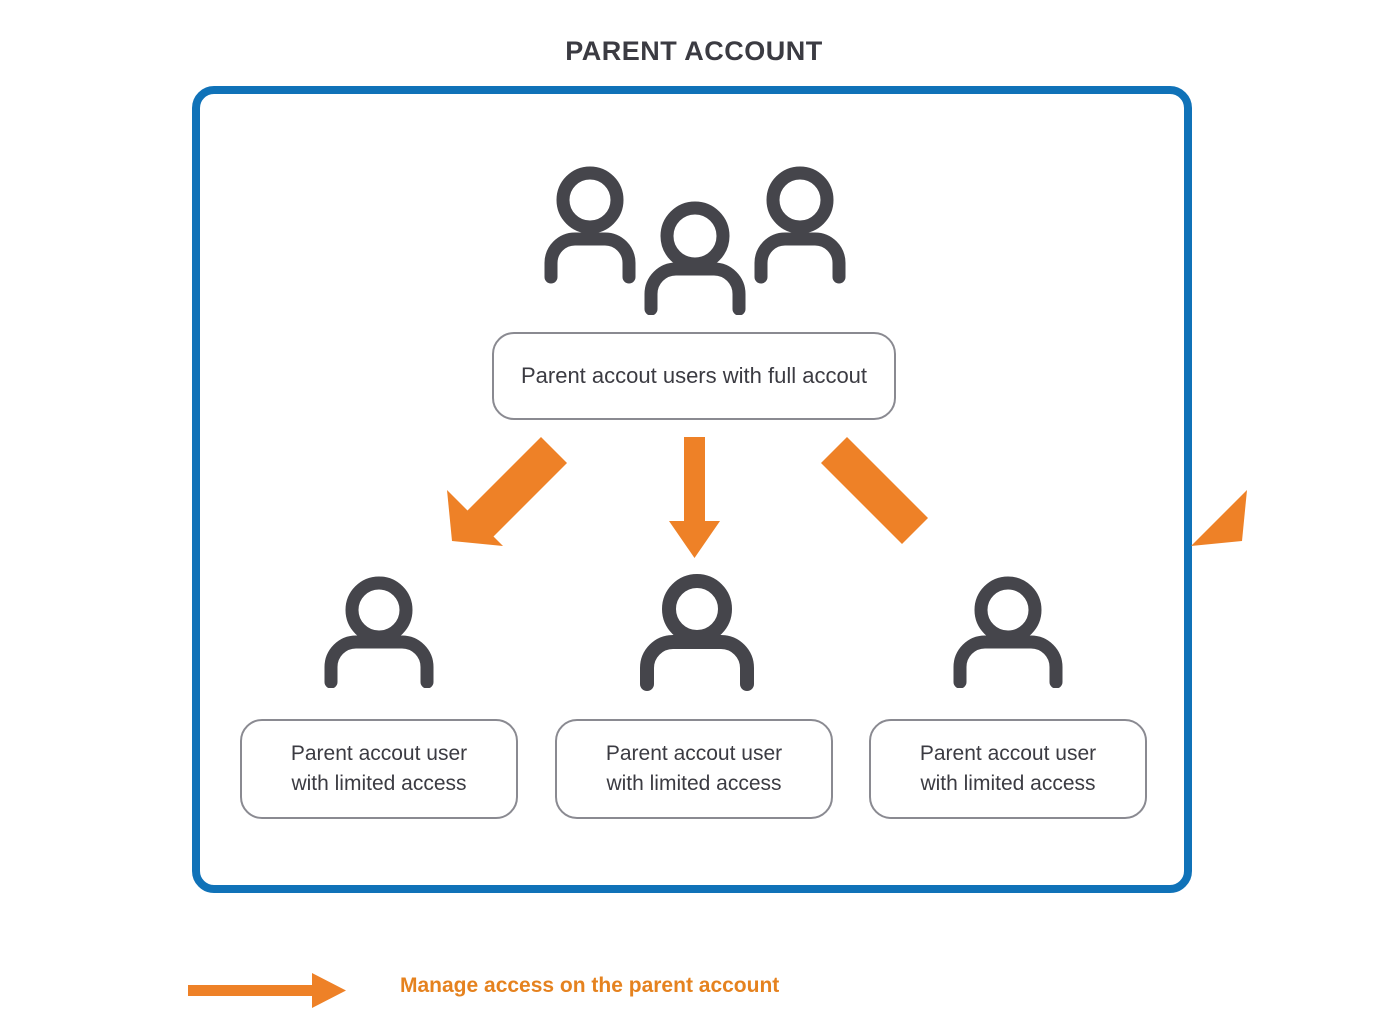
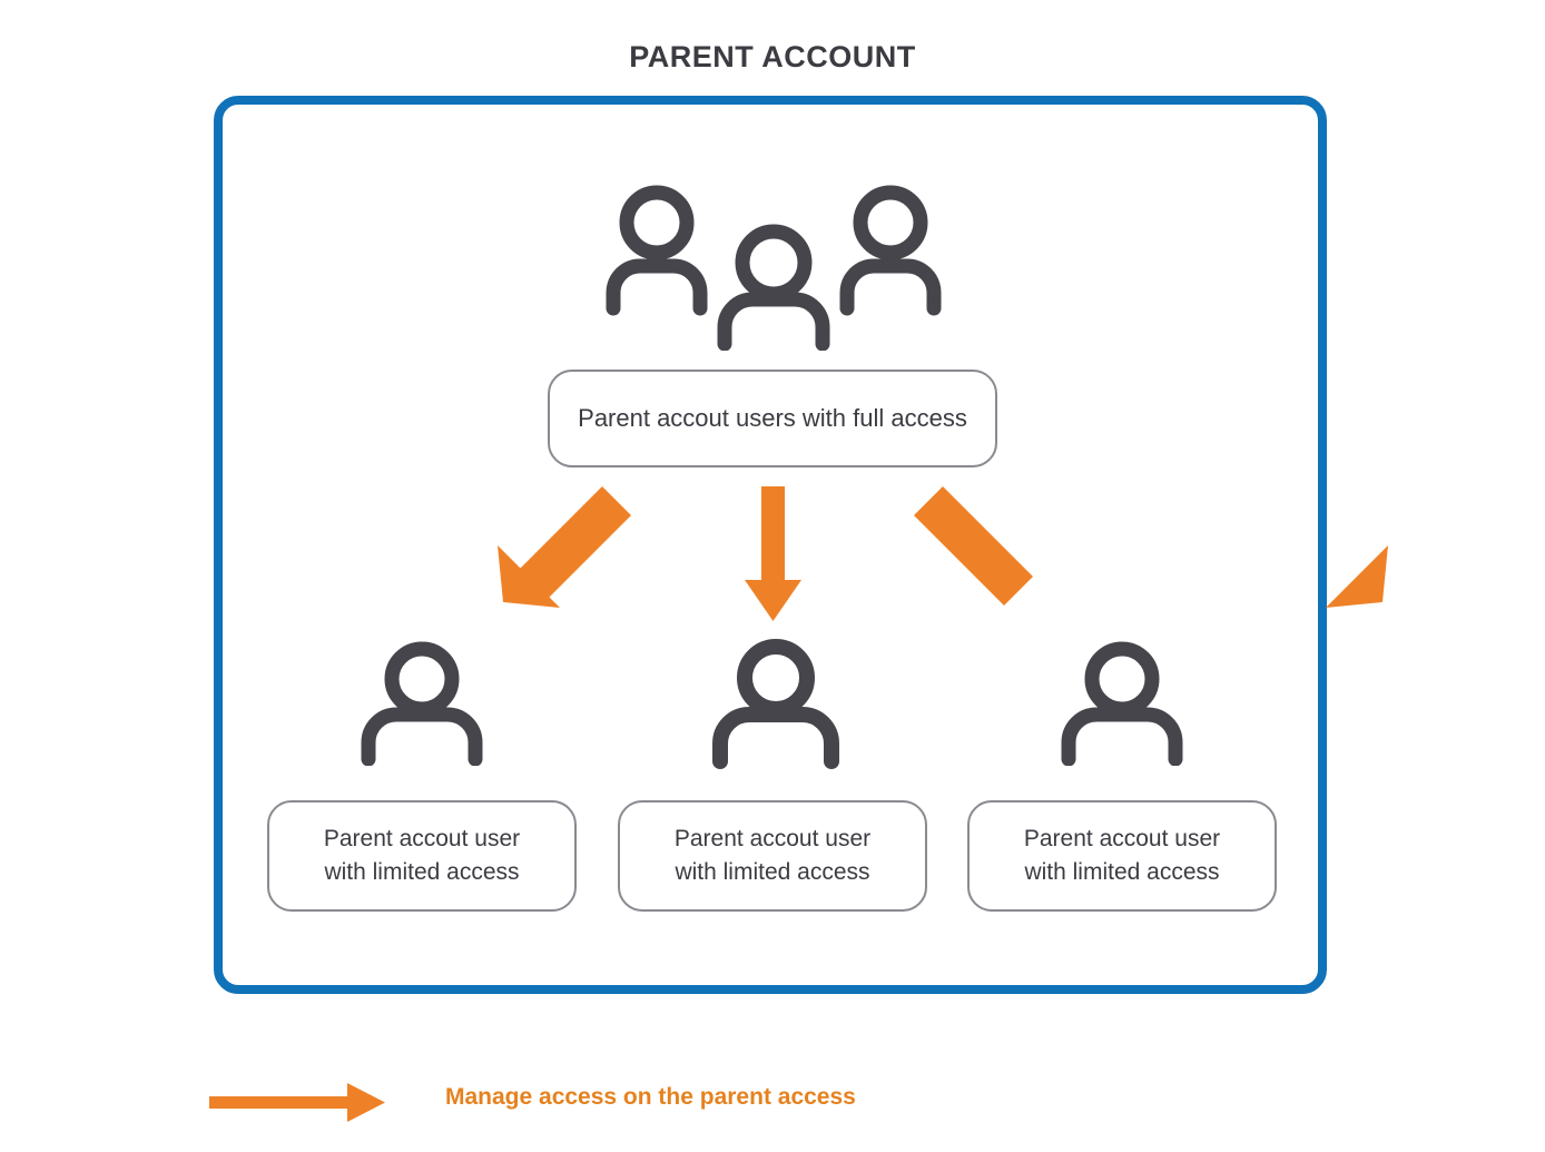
  PARENT ACCOUNT
- Parent accout users with full accout
+ Parent accout users with full access
  Parent accout user
  with limited access
  Parent accout user
  with limited access
  Parent accout user
  with limited access
- Manage access on the parent account
+ Manage access on the parent access
